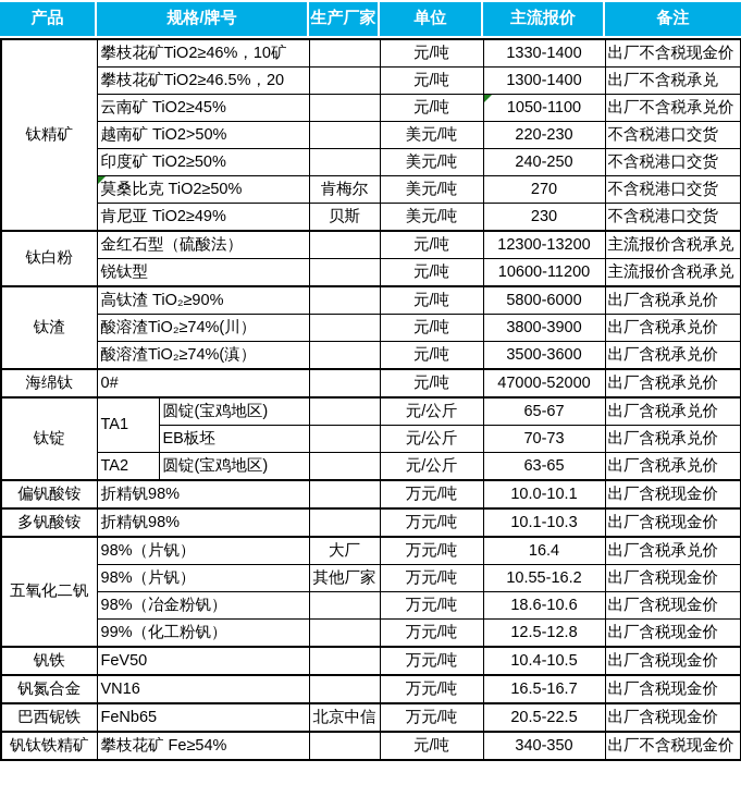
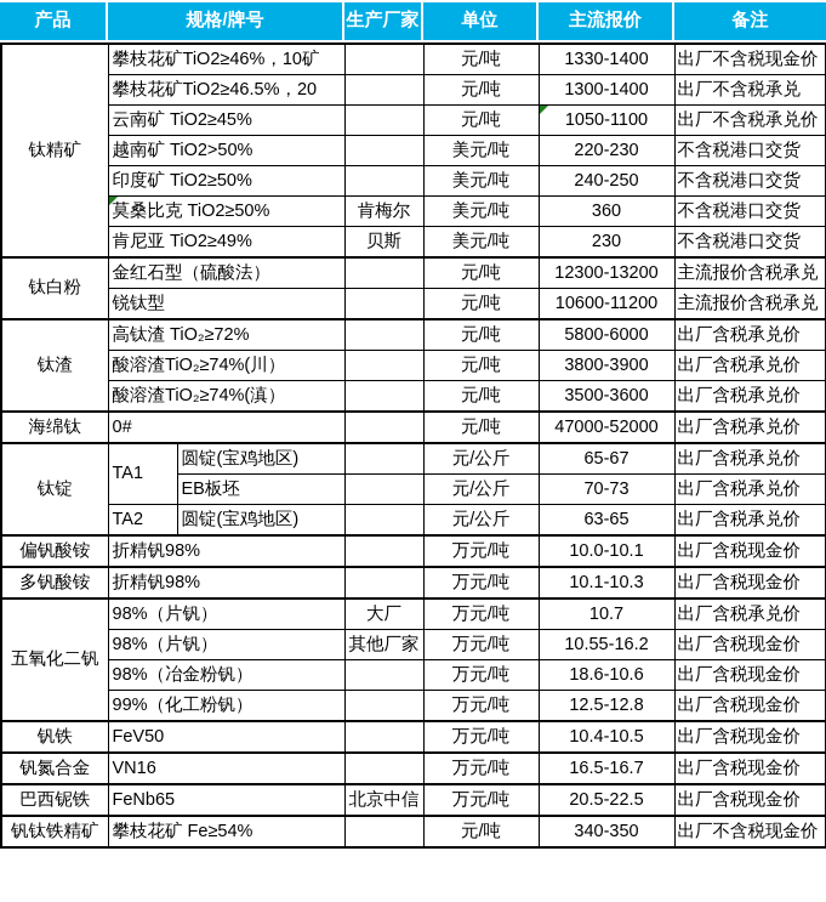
  产品
  规格/牌号
  生产厂家
  单位
  主流报价
  备注
  钛精矿	攀枝花矿TiO2≥46%，10矿		元/吨	1330-1400	出厂不含税现金价
  攀枝花矿TiO2≥46.5%，20		元/吨	1300-1400	出厂不含税承兑
  云南矿 TiO2≥45%		元/吨	1050-1100	出厂不含税承兑价
  越南矿 TiO2>50%		美元/吨	220-230	不含税港口交货
  印度矿 TiO2≥50%		美元/吨	240-250	不含税港口交货
- 莫桑比克 TiO2≥50%	肯梅尔	美元/吨	270	不含税港口交货
+ 莫桑比克 TiO2≥50%	肯梅尔	美元/吨	360	不含税港口交货
  肯尼亚 TiO2≥49%	贝斯	美元/吨	230	不含税港口交货
  钛白粉	金红石型（硫酸法）		元/吨	12300-13200	主流报价含税承兑
  锐钛型		元/吨	10600-11200	主流报价含税承兑
- 钛渣	高钛渣 TiO₂≥90%		元/吨	5800-6000	出厂含税承兑价
+ 钛渣	高钛渣 TiO₂≥72%		元/吨	5800-6000	出厂含税承兑价
  酸溶渣TiO₂≥74%(川）		元/吨	3800-3900	出厂含税承兑价
  酸溶渣TiO₂≥74%(滇）		元/吨	3500-3600	出厂含税承兑价
  海绵钛	0#		元/吨	47000-52000	出厂含税承兑价
  钛锭	TA1	圆锭(宝鸡地区)		元/公斤	65-67	出厂含税承兑价
  EB板坯		元/公斤	70-73	出厂含税承兑价
  TA2	圆锭(宝鸡地区)		元/公斤	63-65	出厂含税承兑价
  偏钒酸铵	折精钒98%		万元/吨	10.0-10.1	出厂含税现金价
  多钒酸铵	折精钒98%		万元/吨	10.1-10.3	出厂含税现金价
- 五氧化二钒	98%（片钒）	大厂	万元/吨	16.4	出厂含税承兑价
+ 五氧化二钒	98%（片钒）	大厂	万元/吨	10.7	出厂含税承兑价
  98%（片钒）	其他厂家	万元/吨	10.55-16.2	出厂含税现金价
  98%（冶金粉钒）		万元/吨	18.6-10.6	出厂含税现金价
  99%（化工粉钒）		万元/吨	12.5-12.8	出厂含税现金价
  钒铁	FeV50		万元/吨	10.4-10.5	出厂含税现金价
  钒氮合金	VN16		万元/吨	16.5-16.7	出厂含税现金价
  巴西铌铁	FeNb65	北京中信	万元/吨	20.5-22.5	出厂含税现金价
  钒钛铁精矿	攀枝花矿 Fe≥54%		元/吨	340-350	出厂不含税现金价
